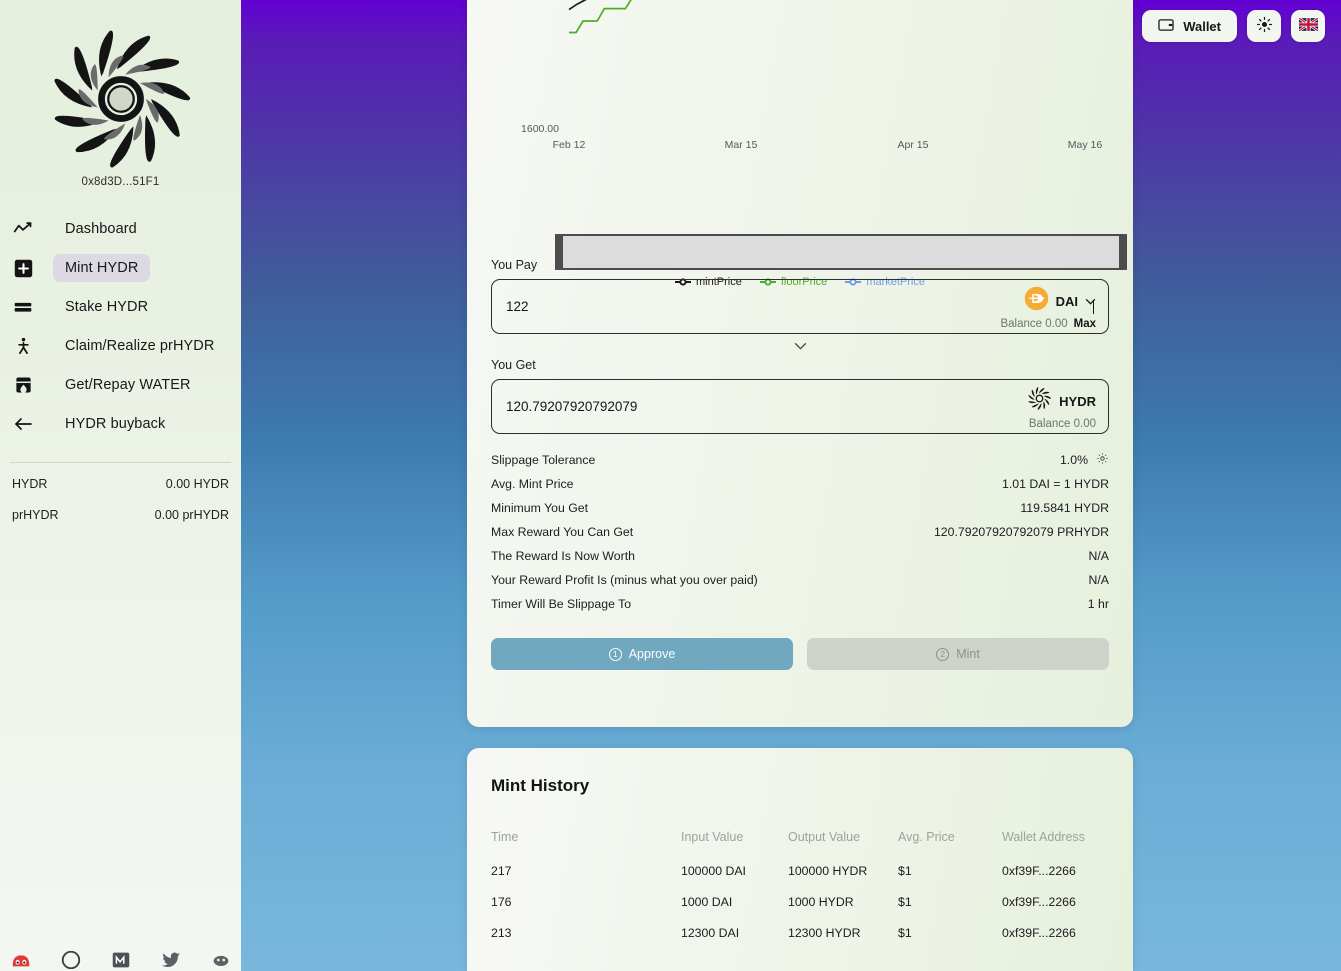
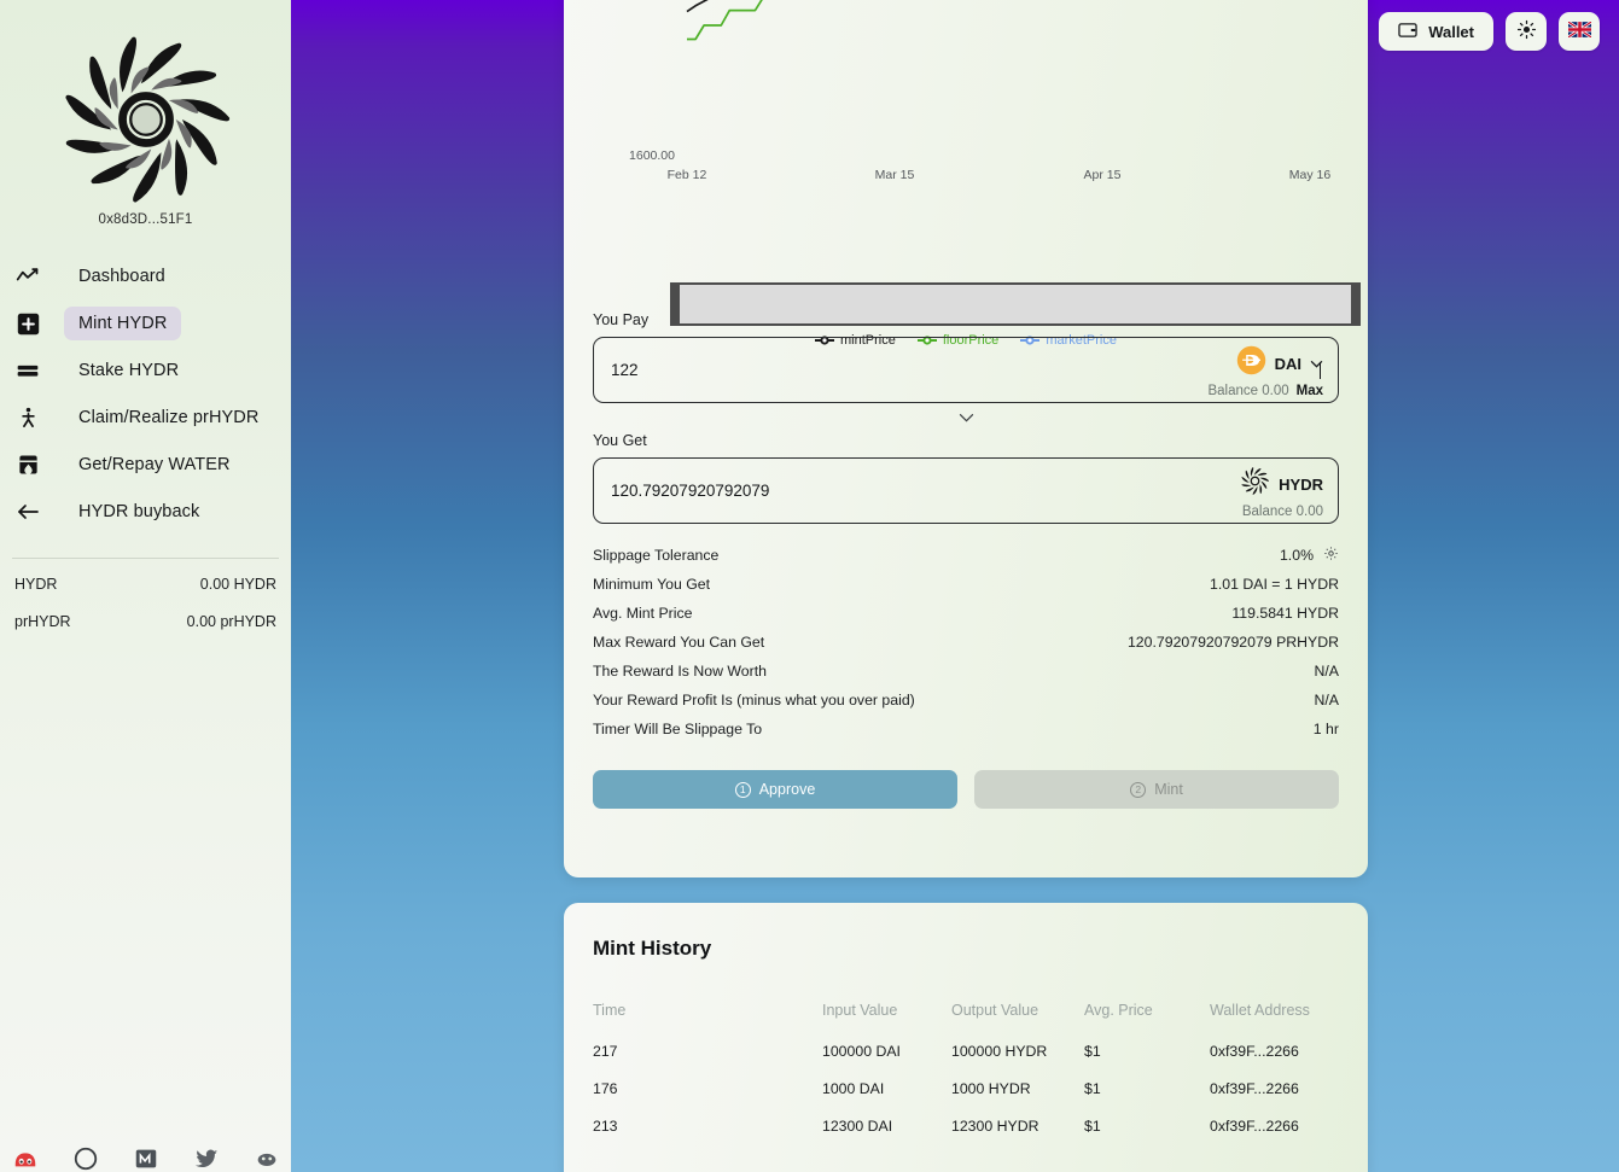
  0x8d3D...51F1
  Dashboard
  Mint HYDR
  Stake HYDR
  Claim/Realize prHYDR
  Get/Repay WATER
  HYDR buyback
  HYDR
  0.00 HYDR
  prHYDR
  0.00 prHYDR
  Wallet
  1600.00
  Feb 12
  Mar 15
  Apr 15
  May 16
  mintPrice
  floorPrice
  marketPrice
  You Pay
  122
  DAI
  Balance 0.00 Max
  You Get
  120.79207920792079
  HYDR
  Balance 0.00
  Slippage Tolerance
  1.0%
- Avg. Mint Price
+ Minimum You Get
  1.01 DAI = 1 HYDR
- Minimum You Get
+ Avg. Mint Price
  119.5841 HYDR
  Max Reward You Can Get
  120.79207920792079 PRHYDR
  The Reward Is Now Worth
  N/A
  Your Reward Profit Is (minus what you over paid)
  N/A
  Timer Will Be Slippage To
  1 hr
  1
  Approve
  2
  Mint
  Mint History
  Time	Input Value	Output Value	Avg. Price	Wallet Address
  217	100000 DAI	100000 HYDR	$1	0xf39F...2266
  176	1000 DAI	1000 HYDR	$1	0xf39F...2266
  213	12300 DAI	12300 HYDR	$1	0xf39F...2266
